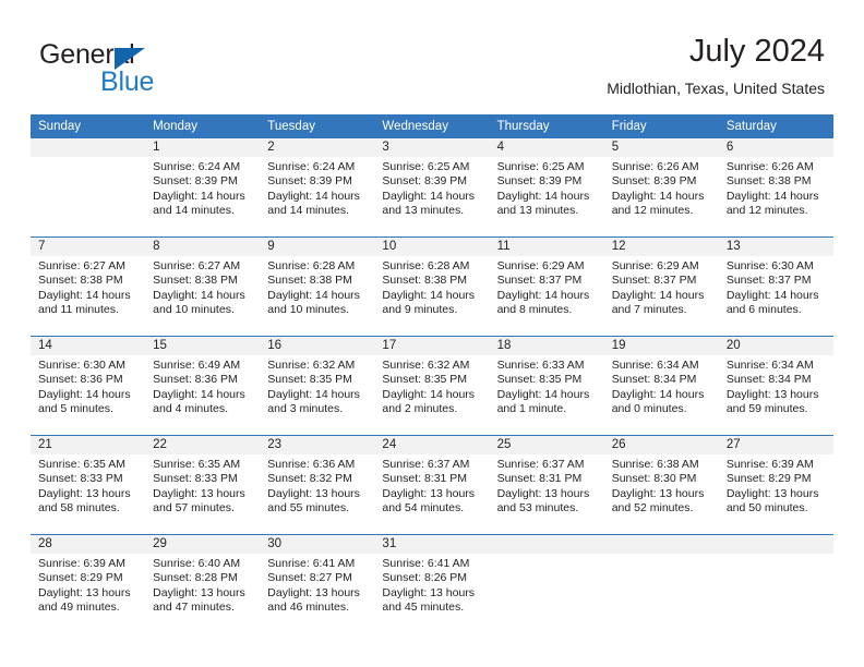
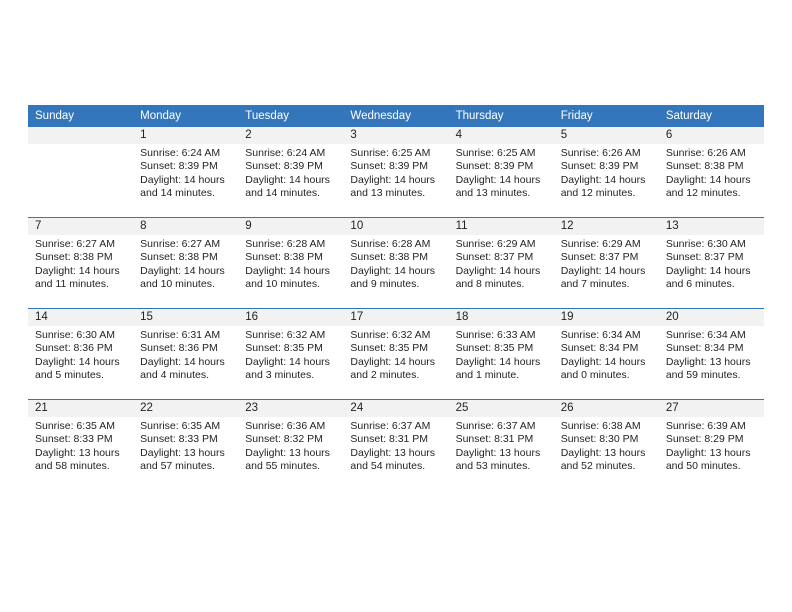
- General
- Blue
- July 2024
- Midlothian, Texas, United States
  Sunday	Monday	Tuesday	Wednesday	Thursday	Friday	Saturday
  	1 Sunrise: 6:24 AM Sunset: 8:39 PM Daylight: 14 hours and 14 minutes.	2 Sunrise: 6:24 AM Sunset: 8:39 PM Daylight: 14 hours and 14 minutes.	3 Sunrise: 6:25 AM Sunset: 8:39 PM Daylight: 14 hours and 13 minutes.	4 Sunrise: 6:25 AM Sunset: 8:39 PM Daylight: 14 hours and 13 minutes.	5 Sunrise: 6:26 AM Sunset: 8:39 PM Daylight: 14 hours and 12 minutes.	6 Sunrise: 6:26 AM Sunset: 8:38 PM Daylight: 14 hours and 12 minutes.
  7 Sunrise: 6:27 AM Sunset: 8:38 PM Daylight: 14 hours and 11 minutes.	8 Sunrise: 6:27 AM Sunset: 8:38 PM Daylight: 14 hours and 10 minutes.	9 Sunrise: 6:28 AM Sunset: 8:38 PM Daylight: 14 hours and 10 minutes.	10 Sunrise: 6:28 AM Sunset: 8:38 PM Daylight: 14 hours and 9 minutes.	11 Sunrise: 6:29 AM Sunset: 8:37 PM Daylight: 14 hours and 8 minutes.	12 Sunrise: 6:29 AM Sunset: 8:37 PM Daylight: 14 hours and 7 minutes.	13 Sunrise: 6:30 AM Sunset: 8:37 PM Daylight: 14 hours and 6 minutes.
- 14 Sunrise: 6:30 AM Sunset: 8:36 PM Daylight: 14 hours and 5 minutes.	15 Sunrise: 6:49 AM Sunset: 8:36 PM Daylight: 14 hours and 4 minutes.	16 Sunrise: 6:32 AM Sunset: 8:35 PM Daylight: 14 hours and 3 minutes.	17 Sunrise: 6:32 AM Sunset: 8:35 PM Daylight: 14 hours and 2 minutes.	18 Sunrise: 6:33 AM Sunset: 8:35 PM Daylight: 14 hours and 1 minute.	19 Sunrise: 6:34 AM Sunset: 8:34 PM Daylight: 14 hours and 0 minutes.	20 Sunrise: 6:34 AM Sunset: 8:34 PM Daylight: 13 hours and 59 minutes.
+ 14 Sunrise: 6:30 AM Sunset: 8:36 PM Daylight: 14 hours and 5 minutes.	15 Sunrise: 6:31 AM Sunset: 8:36 PM Daylight: 14 hours and 4 minutes.	16 Sunrise: 6:32 AM Sunset: 8:35 PM Daylight: 14 hours and 3 minutes.	17 Sunrise: 6:32 AM Sunset: 8:35 PM Daylight: 14 hours and 2 minutes.	18 Sunrise: 6:33 AM Sunset: 8:35 PM Daylight: 14 hours and 1 minute.	19 Sunrise: 6:34 AM Sunset: 8:34 PM Daylight: 14 hours and 0 minutes.	20 Sunrise: 6:34 AM Sunset: 8:34 PM Daylight: 13 hours and 59 minutes.
  21 Sunrise: 6:35 AM Sunset: 8:33 PM Daylight: 13 hours and 58 minutes.	22 Sunrise: 6:35 AM Sunset: 8:33 PM Daylight: 13 hours and 57 minutes.	23 Sunrise: 6:36 AM Sunset: 8:32 PM Daylight: 13 hours and 55 minutes.	24 Sunrise: 6:37 AM Sunset: 8:31 PM Daylight: 13 hours and 54 minutes.	25 Sunrise: 6:37 AM Sunset: 8:31 PM Daylight: 13 hours and 53 minutes.	26 Sunrise: 6:38 AM Sunset: 8:30 PM Daylight: 13 hours and 52 minutes.	27 Sunrise: 6:39 AM Sunset: 8:29 PM Daylight: 13 hours and 50 minutes.
- 28 Sunrise: 6:39 AM Sunset: 8:29 PM Daylight: 13 hours and 49 minutes.	29 Sunrise: 6:40 AM Sunset: 8:28 PM Daylight: 13 hours and 47 minutes.	30 Sunrise: 6:41 AM Sunset: 8:27 PM Daylight: 13 hours and 46 minutes.	31 Sunrise: 6:41 AM Sunset: 8:26 PM Daylight: 13 hours and 45 minutes.
